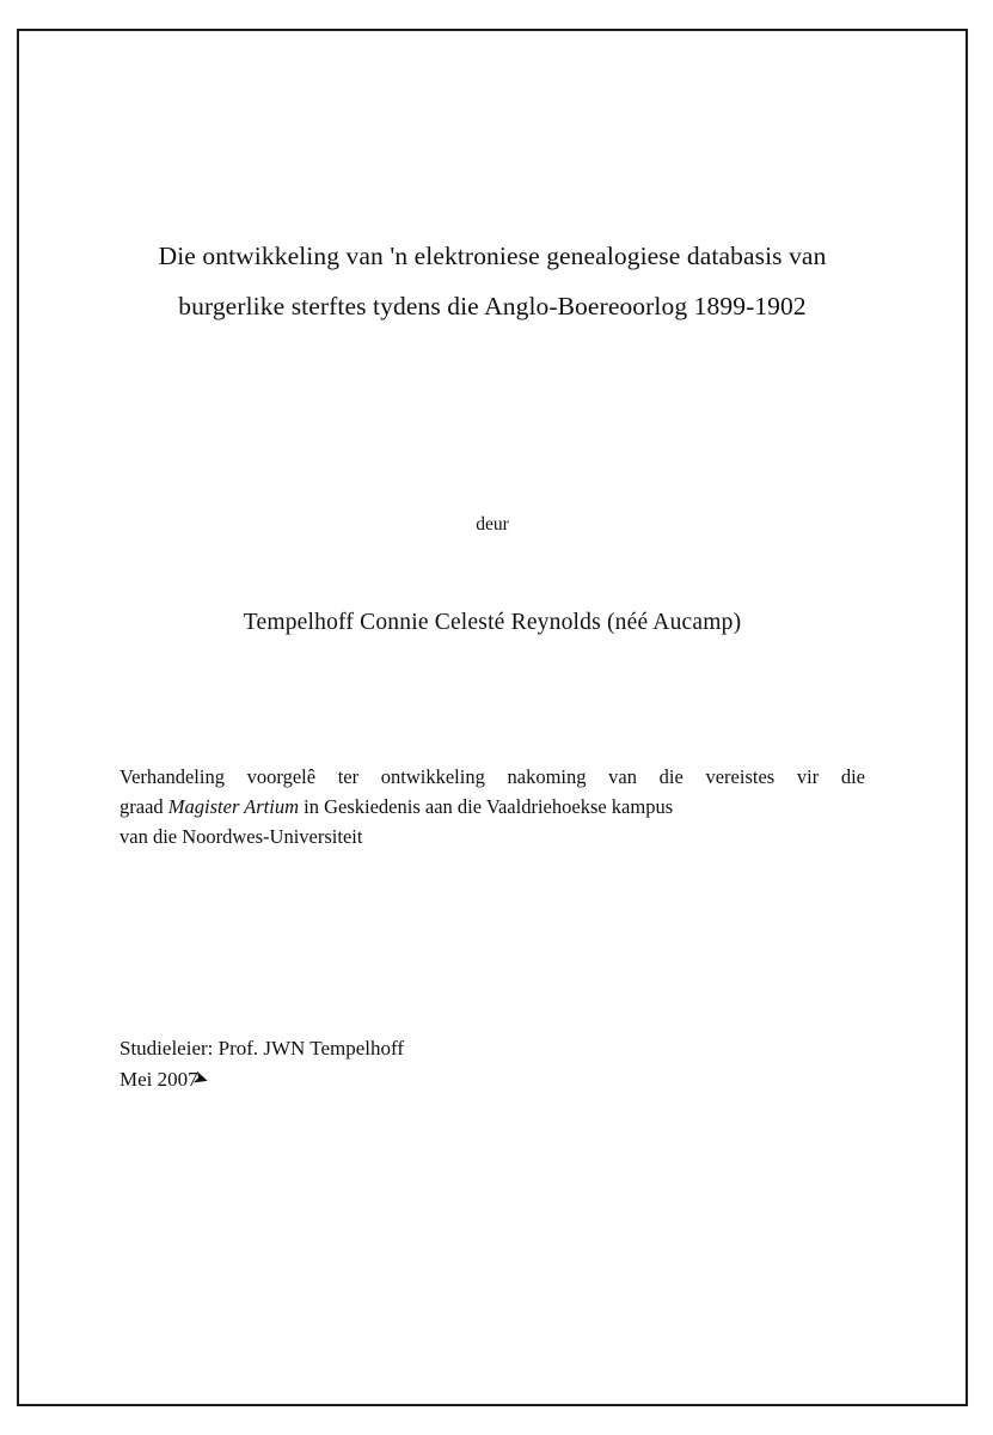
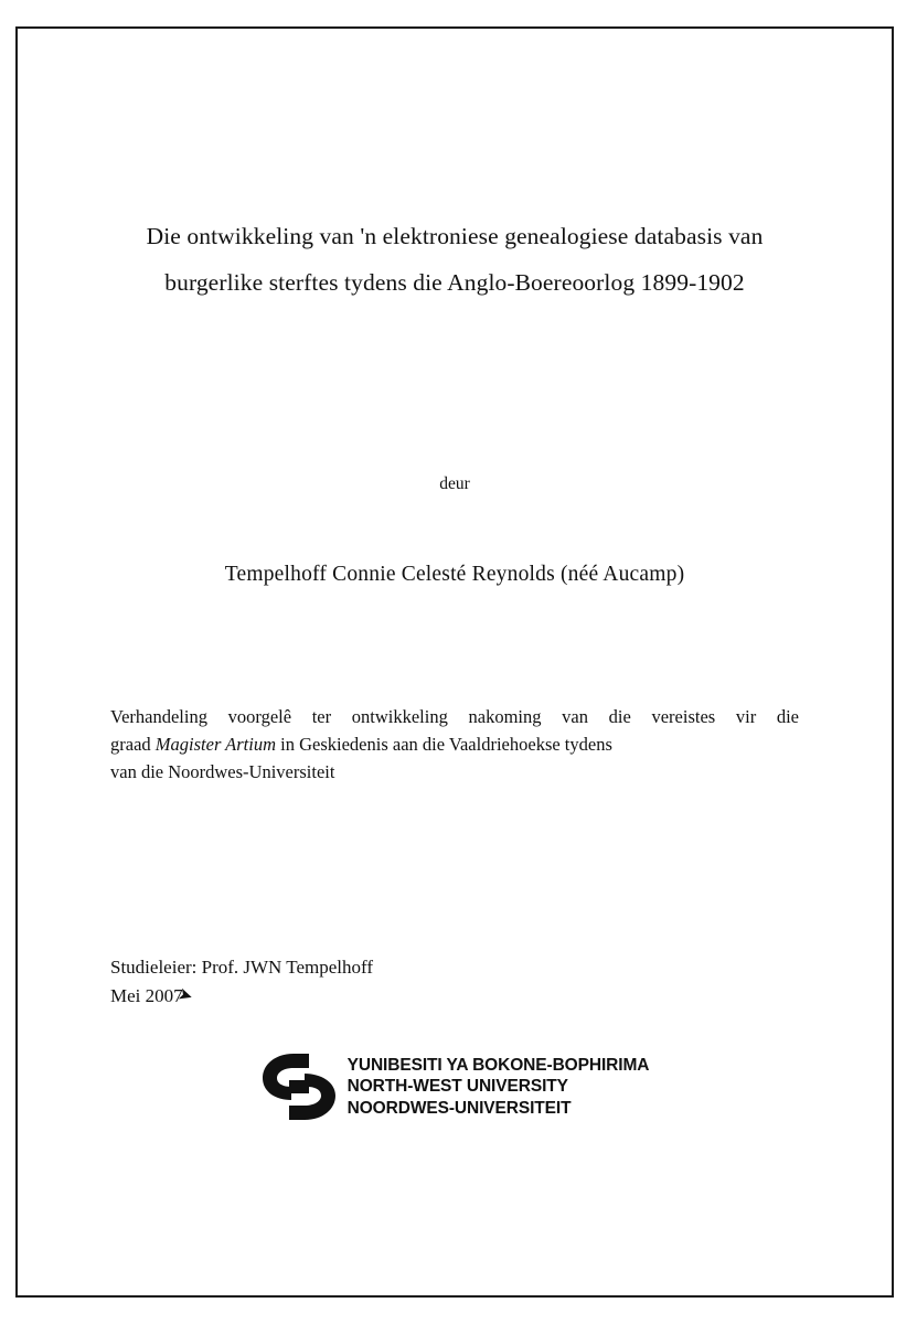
  Die ontwikkeling van 'n elektroniese genealogiese databasis van
  burgerlike sterftes tydens die Anglo-Boereoorlog 1899-1902
  deur
  Tempelhoff Connie Celesté Reynolds (néé Aucamp)
  Verhandeling voorgelê ter ontwikkeling nakoming van die vereistes vir die
- graad Magister Artium in Geskiedenis aan die Vaaldriehoekse kampus
+ graad Magister Artium in Geskiedenis aan die Vaaldriehoekse tydens
  van die Noordwes-Universiteit
  Studieleier: Prof. JWN Tempelhoff
  Mei 2007
+ YUNIBESITI YA BOKONE-BOPHIRIMA
+ NORTH-WEST UNIVERSITY
+ NOORDWES-UNIVERSITEIT
